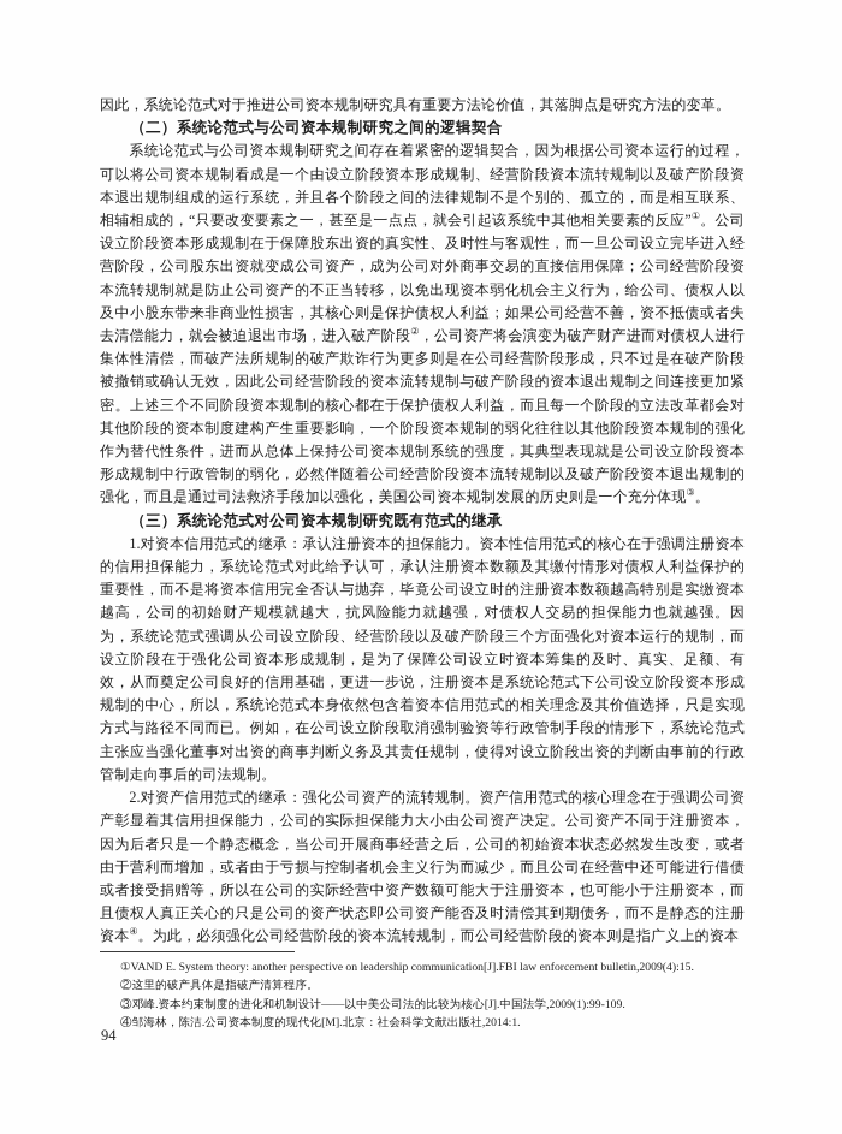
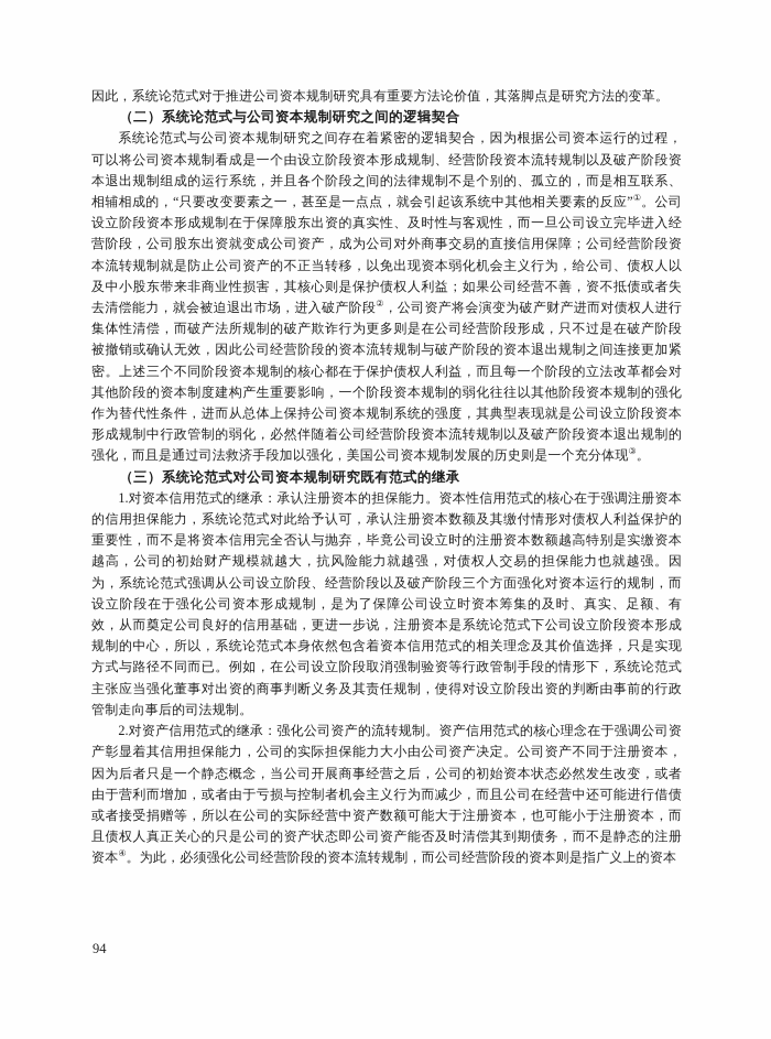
  因此，系统论范式对于推进公司资本规制研究具有重要方法论价值，其落脚点是研究方法的变革。
  （二）系统论范式与公司资本规制研究之间的逻辑契合
  系统论范式与公司资本规制研究之间存在着紧密的逻辑契合，因为根据公司资本运行的过程，可以将公司资本规制看成是一个由设立阶段资本形成规制、经营阶段资本流转规制以及破产阶段资本退出规制组成的运行系统，并且各个阶段之间的法律规制不是个别的、孤立的，而是相互联系、相辅相成的，“只要改变要素之一，甚至是一点点，就会引起该系统中其他相关要素的反应”①。公司设立阶段资本形成规制在于保障股东出资的真实性、及时性与客观性，而一旦公司设立完毕进入经营阶段，公司股东出资就变成公司资产，成为公司对外商事交易的直接信用保障；公司经营阶段资本流转规制就是防止公司资产的不正当转移，以免出现资本弱化机会主义行为，给公司、债权人以及中小股东带来非商业性损害，其核心则是保护债权人利益；如果公司经营不善，资不抵债或者失去清偿能力，就会被迫退出市场，进入破产阶段②，公司资产将会演变为破产财产进而对债权人进行集体性清偿，而破产法所规制的破产欺诈行为更多则是在公司经营阶段形成，只不过是在破产阶段被撤销或确认无效，因此公司经营阶段的资本流转规制与破产阶段的资本退出规制之间连接更加紧密。上述三个不同阶段资本规制的核心都在于保护债权人利益，而且每一个阶段的立法改革都会对其他阶段的资本制度建构产生重要影响，一个阶段资本规制的弱化往往以其他阶段资本规制的强化作为替代性条件，进而从总体上保持公司资本规制系统的强度，其典型表现就是公司设立阶段资本形成规制中行政管制的弱化，必然伴随着公司经营阶段资本流转规制以及破产阶段资本退出规制的强化，而且是通过司法救济手段加以强化，美国公司资本规制发展的历史则是一个充分体现③。
  （三）系统论范式对公司资本规制研究既有范式的继承
  1.对资本信用范式的继承：承认注册资本的担保能力。资本性信用范式的核心在于强调注册资本的信用担保能力，系统论范式对此给予认可，承认注册资本数额及其缴付情形对债权人利益保护的重要性，而不是将资本信用完全否认与抛弃，毕竟公司设立时的注册资本数额越高特别是实缴资本越高，公司的初始财产规模就越大，抗风险能力就越强，对债权人交易的担保能力也就越强。因为，系统论范式强调从公司设立阶段、经营阶段以及破产阶段三个方面强化对资本运行的规制，而设立阶段在于强化公司资本形成规制，是为了保障公司设立时资本筹集的及时、真实、足额、有效，从而奠定公司良好的信用基础，更进一步说，注册资本是系统论范式下公司设立阶段资本形成规制的中心，所以，系统论范式本身依然包含着资本信用范式的相关理念及其价值选择，只是实现方式与路径不同而已。例如，在公司设立阶段取消强制验资等行政管制手段的情形下，系统论范式主张应当强化董事对出资的商事判断义务及其责任规制，使得对设立阶段出资的判断由事前的行政管制走向事后的司法规制。
  2.对资产信用范式的继承：强化公司资产的流转规制。资产信用范式的核心理念在于强调公司资产彰显着其信用担保能力，公司的实际担保能力大小由公司资产决定。公司资产不同于注册资本，因为后者只是一个静态概念，当公司开展商事经营之后，公司的初始资本状态必然发生改变，或者由于营利而增加，或者由于亏损与控制者机会主义行为而减少，而且公司在经营中还可能进行借债或者接受捐赠等，所以在公司的实际经营中资产数额可能大于注册资本，也可能小于注册资本，而且债权人真正关心的只是公司的资产状态即公司资产能否及时清偿其到期债务，而不是静态的注册资本④。为此，必须强化公司经营阶段的资本流转规制，而公司经营阶段的资本则是指广义上的资本
- ①VAND E. System theory: another perspective on leadership communication[J].FBI law enforcement bulletin,2009(4):15.
- ②这里的破产具体是指破产清算程序。
- ③邓峰.资本约束制度的进化和机制设计——以中美公司法的比较为核心[J].中国法学,2009(1):99-109.
- ④邹海林，陈洁.公司资本制度的现代化[M].北京：社会科学文献出版社,2014:1.
  94
